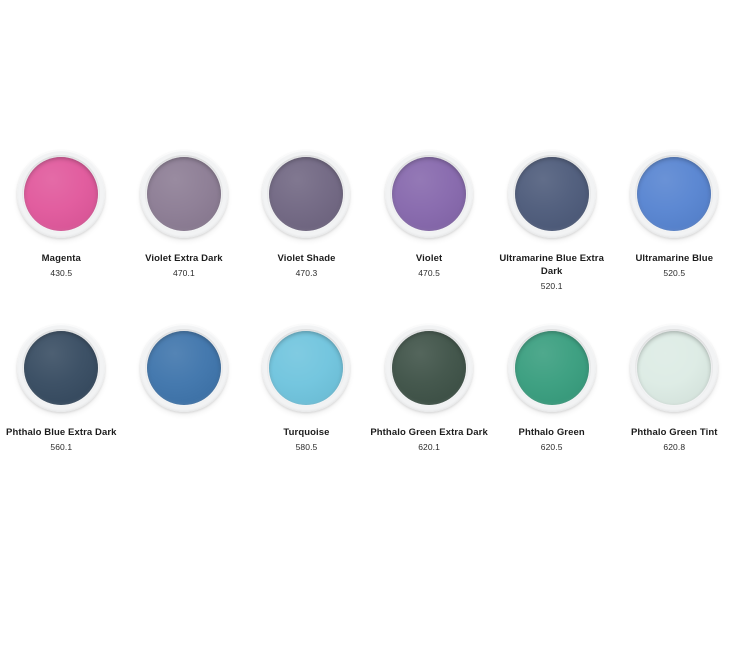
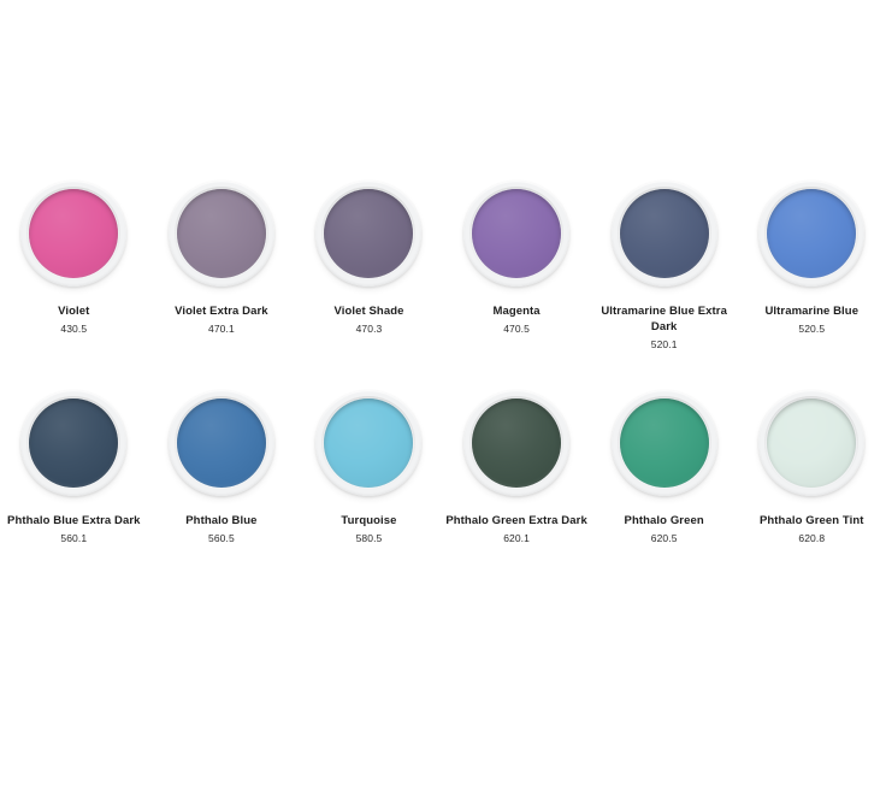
- Magenta
+ Violet
  430.5
  Violet Extra Dark
  470.1
  Violet Shade
  470.3
- Violet
+ Magenta
  470.5
  Ultramarine Blue Extra Dark
  520.1
  Ultramarine Blue
  520.5
  Phthalo Blue Extra Dark
  560.1
+ Phthalo Blue
+ 560.5
  Turquoise
  580.5
  Phthalo Green Extra Dark
  620.1
  Phthalo Green
  620.5
  Phthalo Green Tint
  620.8
